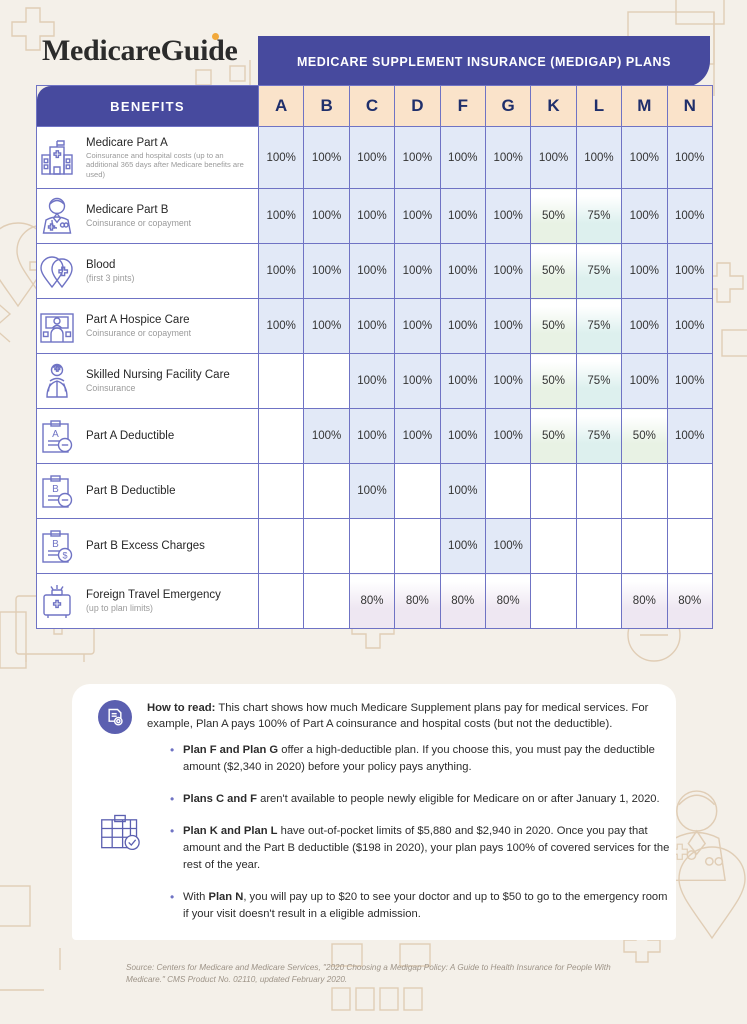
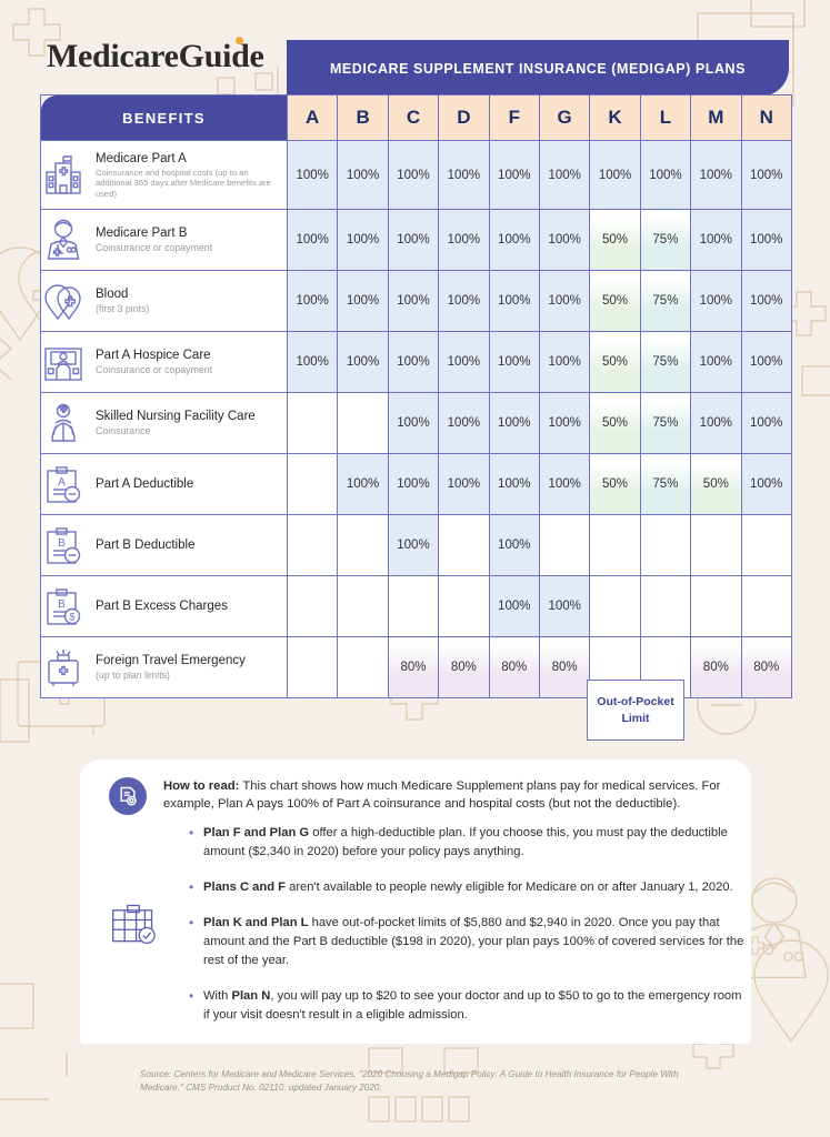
  MedicareGuide
  MEDICARE SUPPLEMENT INSURANCE (MEDIGAP) PLANS
  BENEFITS	A	B	C	D	F	G	K	L	M	N
  Medicare Part ACoinsurance and hospital costs (up to an additional 365 days after Medicare benefits are used)	100%	100%	100%	100%	100%	100%	100%	100%	100%	100%
  Medicare Part BCoinsurance or copayment	100%	100%	100%	100%	100%	100%	50%	75%	100%	100%
  Blood(first 3 pints)	100%	100%	100%	100%	100%	100%	50%	75%	100%	100%
  Part A Hospice CareCoinsurance or copayment	100%	100%	100%	100%	100%	100%	50%	75%	100%	100%
  Skilled Nursing Facility CareCoinsurance			100%	100%	100%	100%	50%	75%	100%	100%
  A Part A Deductible		100%	100%	100%	100%	100%	50%	75%	50%	100%
  B Part B Deductible			100%		100%
  B $Part B Excess Charges					100%	100%
  Foreign Travel Emergency(up to plan limits)			80%	80%	80%	80%			80%	80%
+ Out-of-Pocket Limit
  How to read: This chart shows how much Medicare Supplement plans pay for medical services. For example, Plan A pays 100% of Part A coinsurance and hospital costs (but not the deductible).
  Plan F and Plan G offer a high-deductible plan. If you choose this, you must pay the deductible amount ($2,340 in 2020) before your policy pays anything.
  Plans C and F aren't available to people newly eligible for Medicare on or after January 1, 2020.
  Plan K and Plan L have out-of-pocket limits of $5,880 and $2,940 in 2020. Once you pay that amount and the Part B deductible ($198 in 2020), your plan pays 100% of covered services for the rest of the year.
  With Plan N, you will pay up to $20 to see your doctor and up to $50 to go to the emergency room if your visit doesn't result in a eligible admission.
- Source: Centers for Medicare and Medicare Services, "2020 Choosing a Medigap Policy: A Guide to Health Insurance for People With Medicare." CMS Product No. 02110, updated February 2020.
+ Source: Centers for Medicare and Medicare Services, "2020 Choosing a Medigap Policy: A Guide to Health Insurance for People With Medicare." CMS Product No. 02110, updated January 2020.
